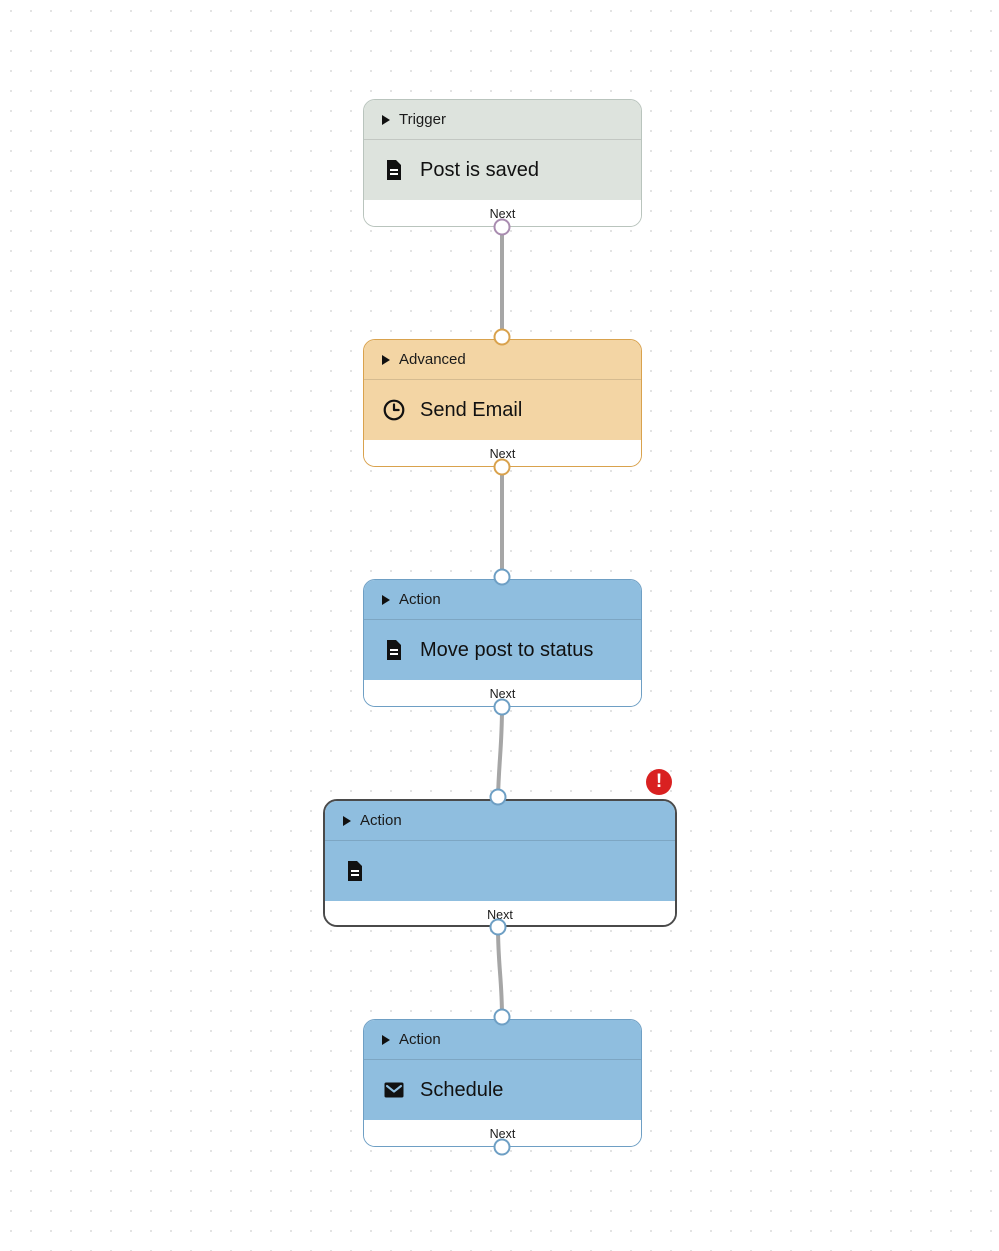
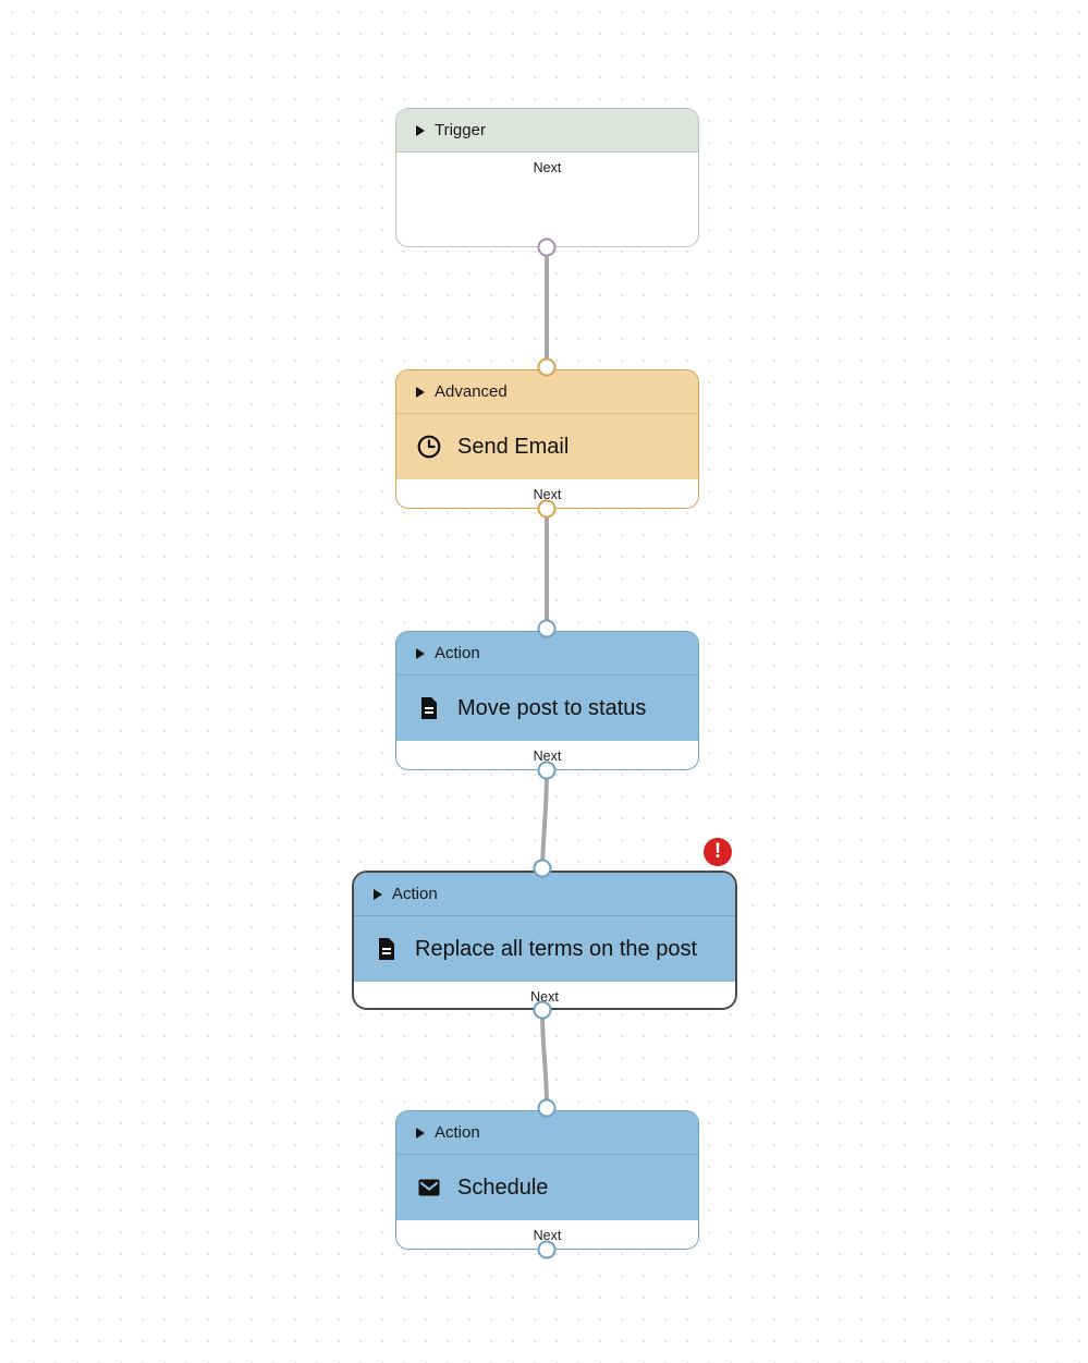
  Trigger
- Post is saved
  Next
  Advanced
  Send Email
  Next
  Action
  Move post to status
  Next
  Action
+ Replace all terms on the post
  Next
  !
  Action
  Schedule
  Next
